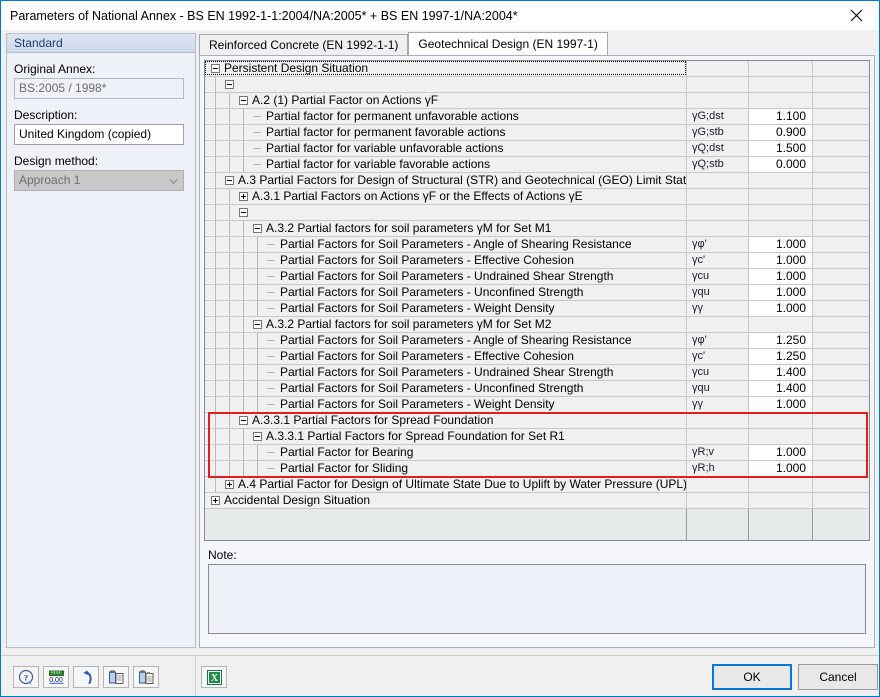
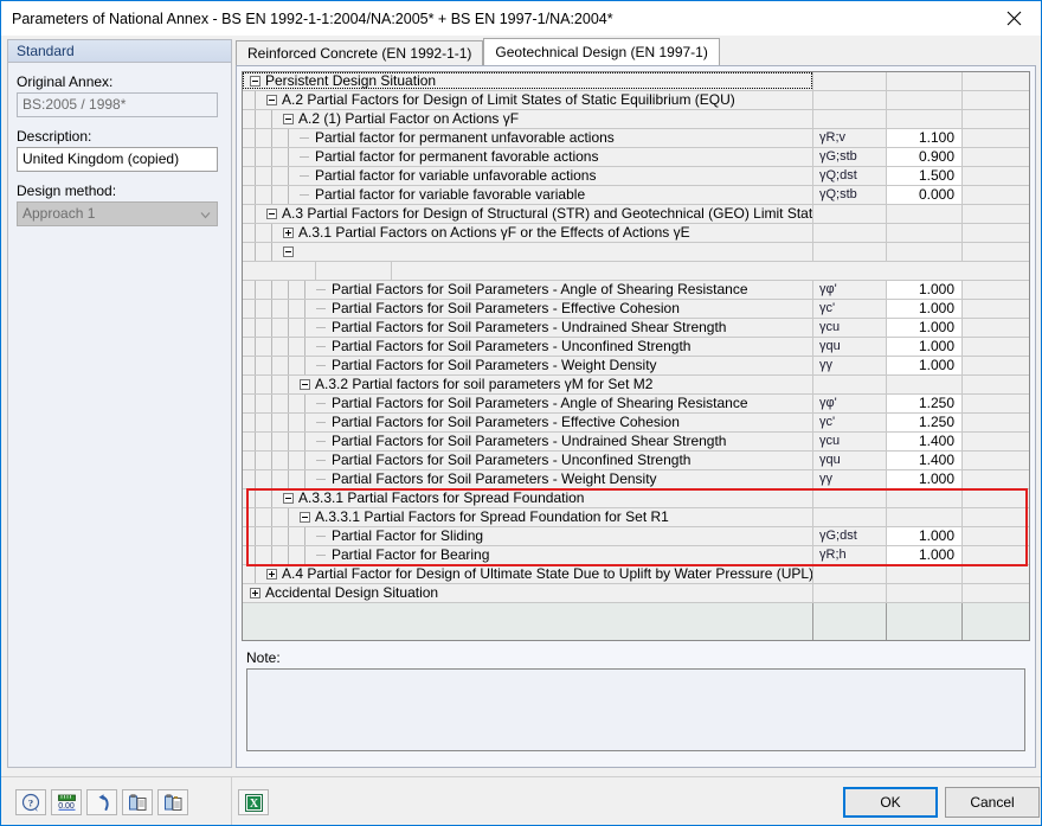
  Parameters of National Annex - BS EN 1992-1-1:2004/NA:2005* + BS EN 1997-1/NA:2004*
  Standard
  Original Annex:
  BS:2005 / 1998*
  Description:
  United Kingdom (copied)
  Design method:
  Approach 1
  Reinforced Concrete (EN 1992-1-1)
  Geotechnical Design (EN 1997-1)
  Persistent Design Situation
+ A.2 Partial Factors for Design of Limit States of Static Equilibrium (EQU)
  A.2 (1) Partial Factor on Actions γF
  Partial factor for permanent unfavorable actions
- γG;dst
+ γR;v
  1.100
  Partial factor for permanent favorable actions
  γG;stb
  0.900
  Partial factor for variable unfavorable actions
  γQ;dst
  1.500
- Partial factor for variable favorable actions
+ Partial factor for variable favorable variable
  γQ;stb
  0.000
  A.3 Partial Factors for Design of Structural (STR) and Geotechnical (GEO) Limit Stat
  A.3.1 Partial Factors on Actions γF or the Effects of Actions γE
- A.3.2 Partial factors for soil parameters γM for Set M1
  Partial Factors for Soil Parameters - Angle of Shearing Resistance
  γφ'
  1.000
  Partial Factors for Soil Parameters - Effective Cohesion
  γc'
  1.000
  Partial Factors for Soil Parameters - Undrained Shear Strength
  γcu
  1.000
  Partial Factors for Soil Parameters - Unconfined Strength
  γqu
  1.000
  Partial Factors for Soil Parameters - Weight Density
  γγ
  1.000
  A.3.2 Partial factors for soil parameters γM for Set M2
  Partial Factors for Soil Parameters - Angle of Shearing Resistance
  γφ'
  1.250
  Partial Factors for Soil Parameters - Effective Cohesion
  γc'
  1.250
  Partial Factors for Soil Parameters - Undrained Shear Strength
  γcu
  1.400
  Partial Factors for Soil Parameters - Unconfined Strength
  γqu
  1.400
  Partial Factors for Soil Parameters - Weight Density
  γγ
  1.000
  A.3.3.1 Partial Factors for Spread Foundation
  A.3.3.1 Partial Factors for Spread Foundation for Set R1
- Partial Factor for Bearing
+ Partial Factor for Sliding
- γR;v
+ γG;dst
  1.000
- Partial Factor for Sliding
+ Partial Factor for Bearing
  γR;h
  1.000
  A.4 Partial Factor for Design of Ultimate State Due to Uplift by Water Pressure (UPL)
  Accidental Design Situation
  Note:
  ?
  X
  OK
  Cancel
